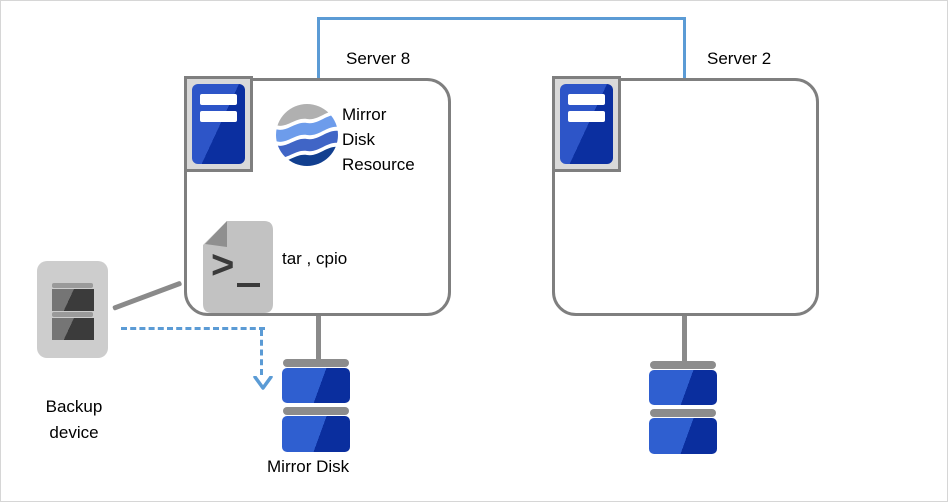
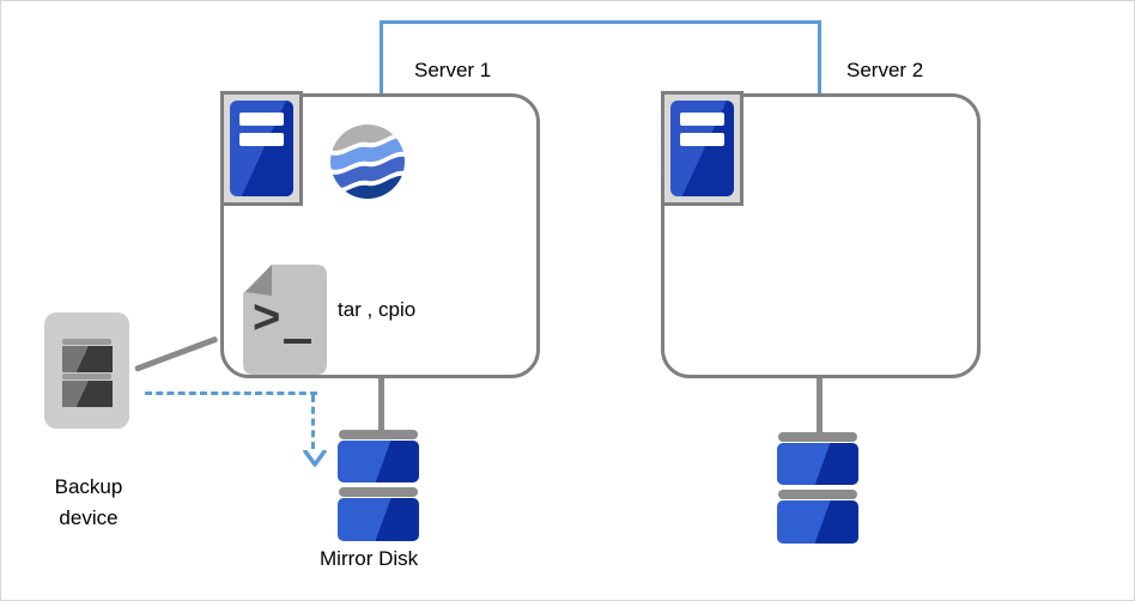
- Server 8
+ Server 1
  Server 2
- Mirror
- Disk
- Resource
  >
  tar , cpio
  Backup
  device
  Mirror Disk
